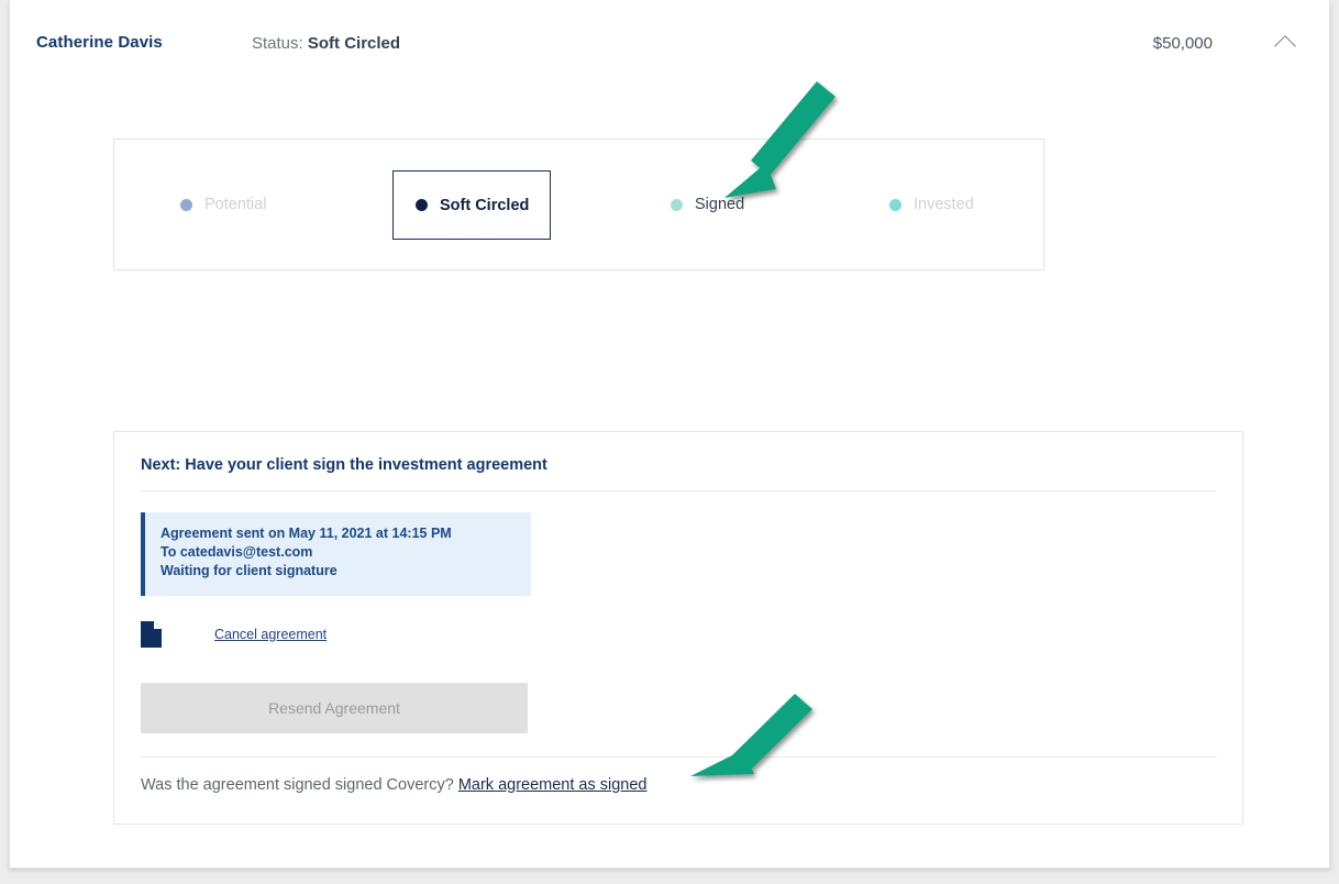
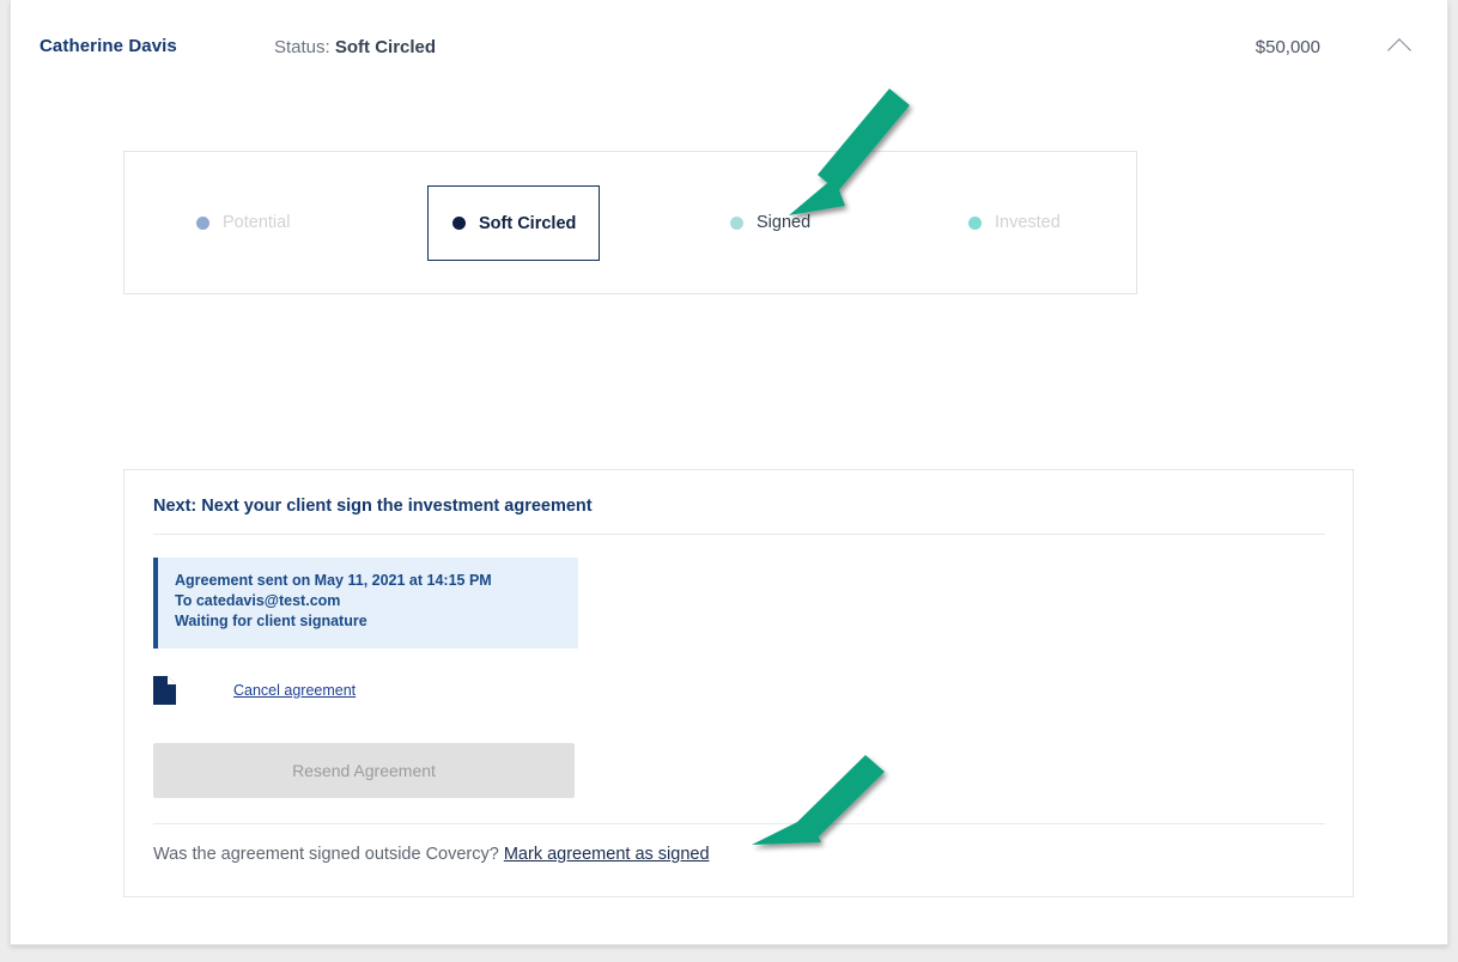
  Catherine Davis
  Status: Soft Circled
  $50,000
  Potential
  Soft Circled
  Signed
  Invested
- Next: Have your client sign the investment agreement
+ Next: Next your client sign the investment agreement
  Agreement sent on May 11, 2021 at 14:15 PM
  To catedavis@test.com
  Waiting for client signature
  Cancel agreement
  Resend Agreement
- Was the agreement signed signed Covercy? Mark agreement as signed
+ Was the agreement signed outside Covercy? Mark agreement as signed
